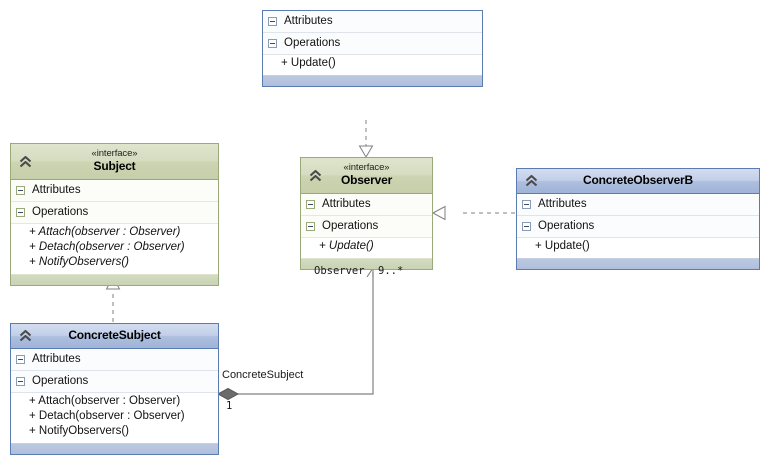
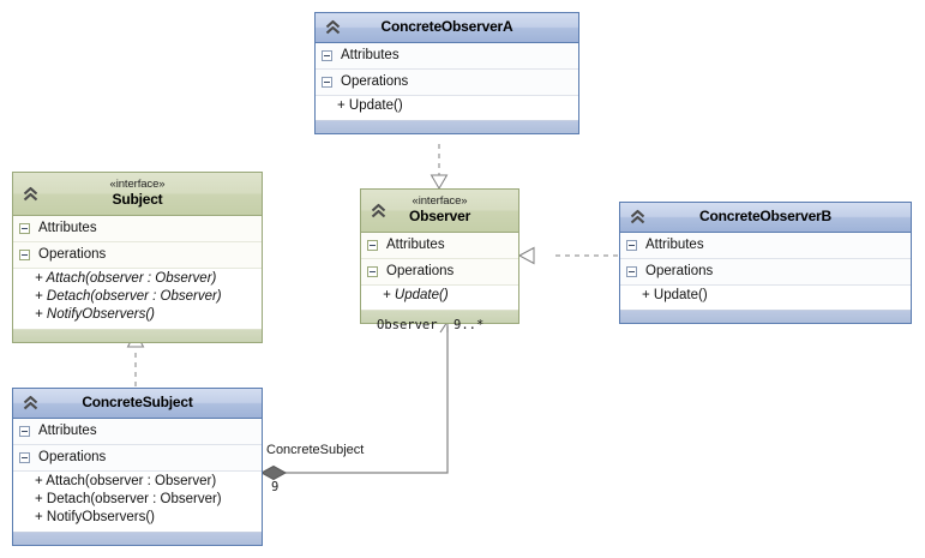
+ ConcreteObserverA
  Attributes
  Operations
  + Update()
  «interface»
  Subject
  Attributes
  Operations
  + Attach(observer : Observer)
  + Detach(observer : Observer)
  + NotifyObservers()
  «interface»
  Observer
  Attributes
  Operations
  + Update()
  ConcreteObserverB
  Attributes
  Operations
  + Update()
  ConcreteSubject
  Attributes
  Operations
  + Attach(observer : Observer)
  + Detach(observer : Observer)
  + NotifyObservers()
  Observer
  9..*
  ConcreteSubject
- 1
+ 9
